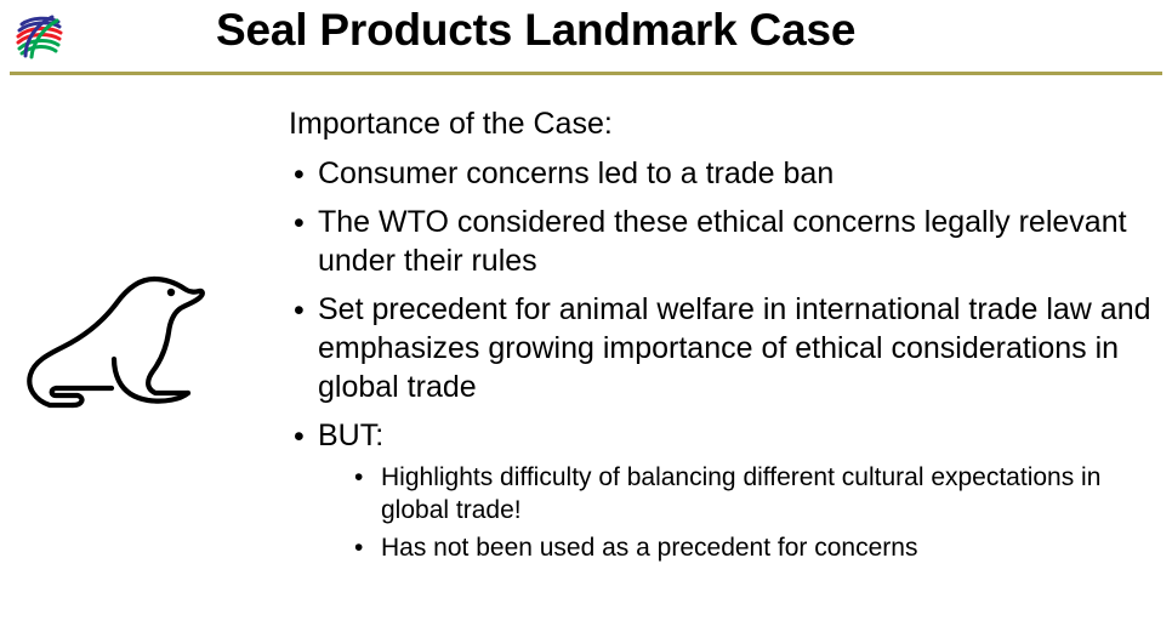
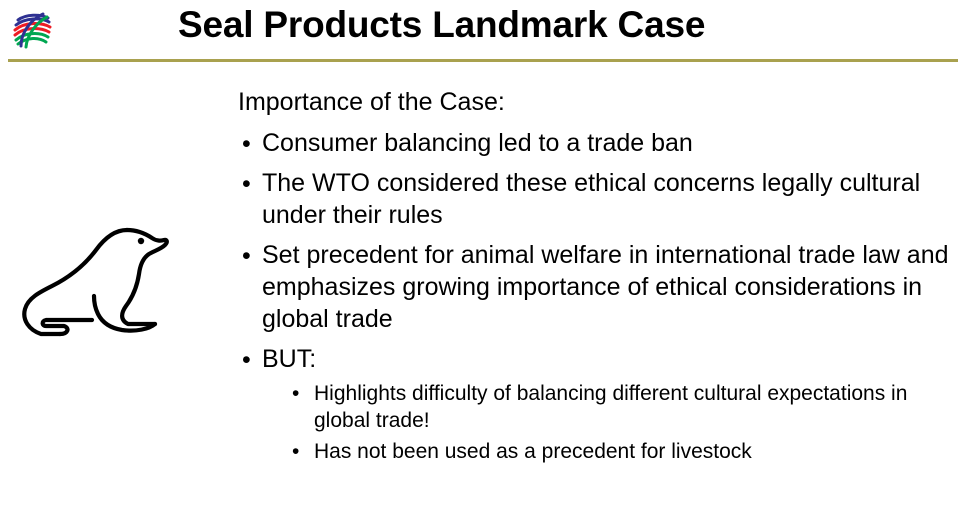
  Seal Products Landmark Case
  Importance of the Case:
  •
- Consumer concerns led to a trade ban
+ Consumer balancing led to a trade ban
  •
- The WTO considered these ethical concerns legally relevant under their rules
+ The WTO considered these ethical concerns legally cultural under their rules
  •
  Set precedent for animal welfare in international trade law and emphasizes growing importance of ethical considerations in global trade
  •
  BUT:
  •
  Highlights difficulty of balancing different cultural expectations in global trade!
  •
- Has not been used as a precedent for concerns
+ Has not been used as a precedent for livestock
